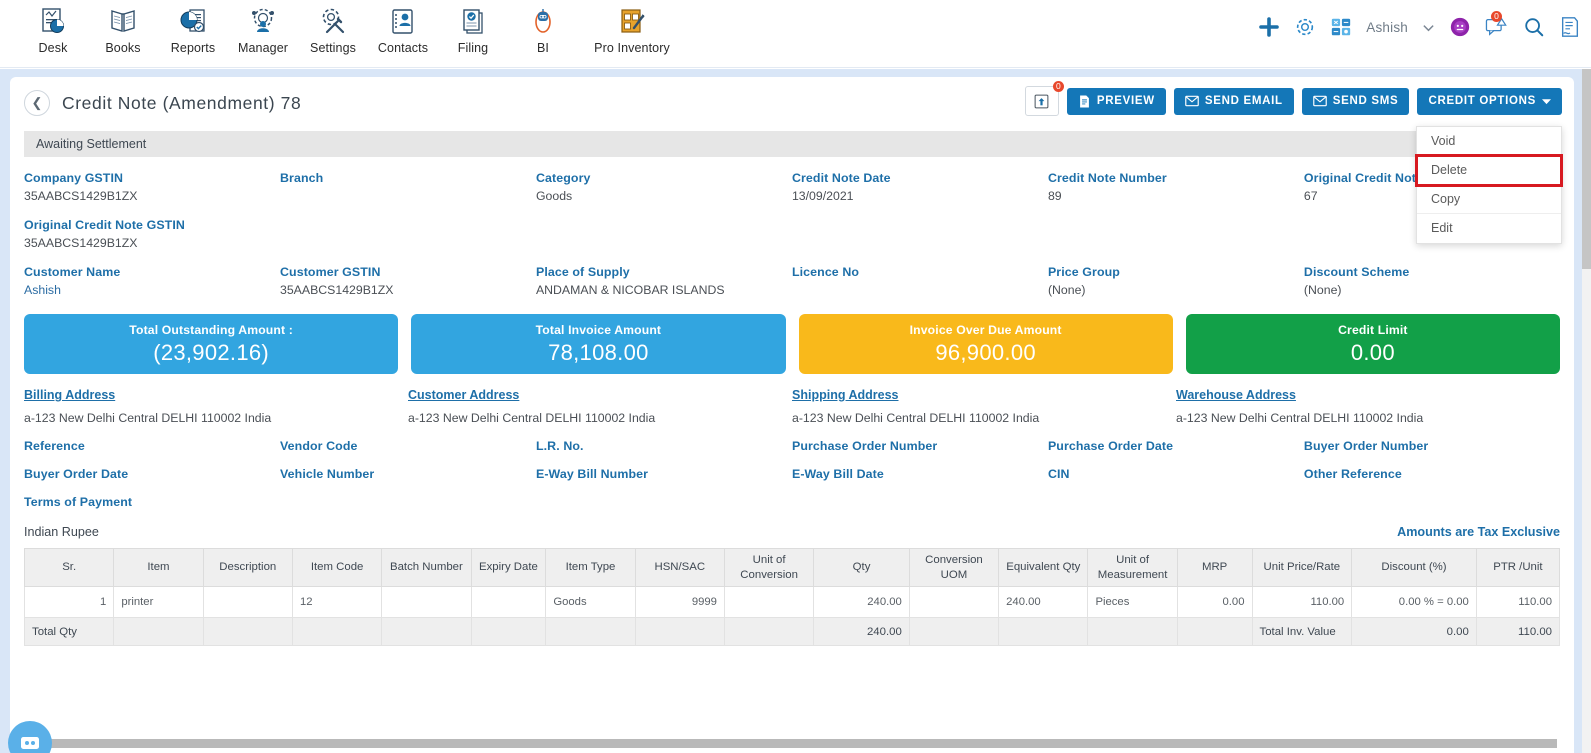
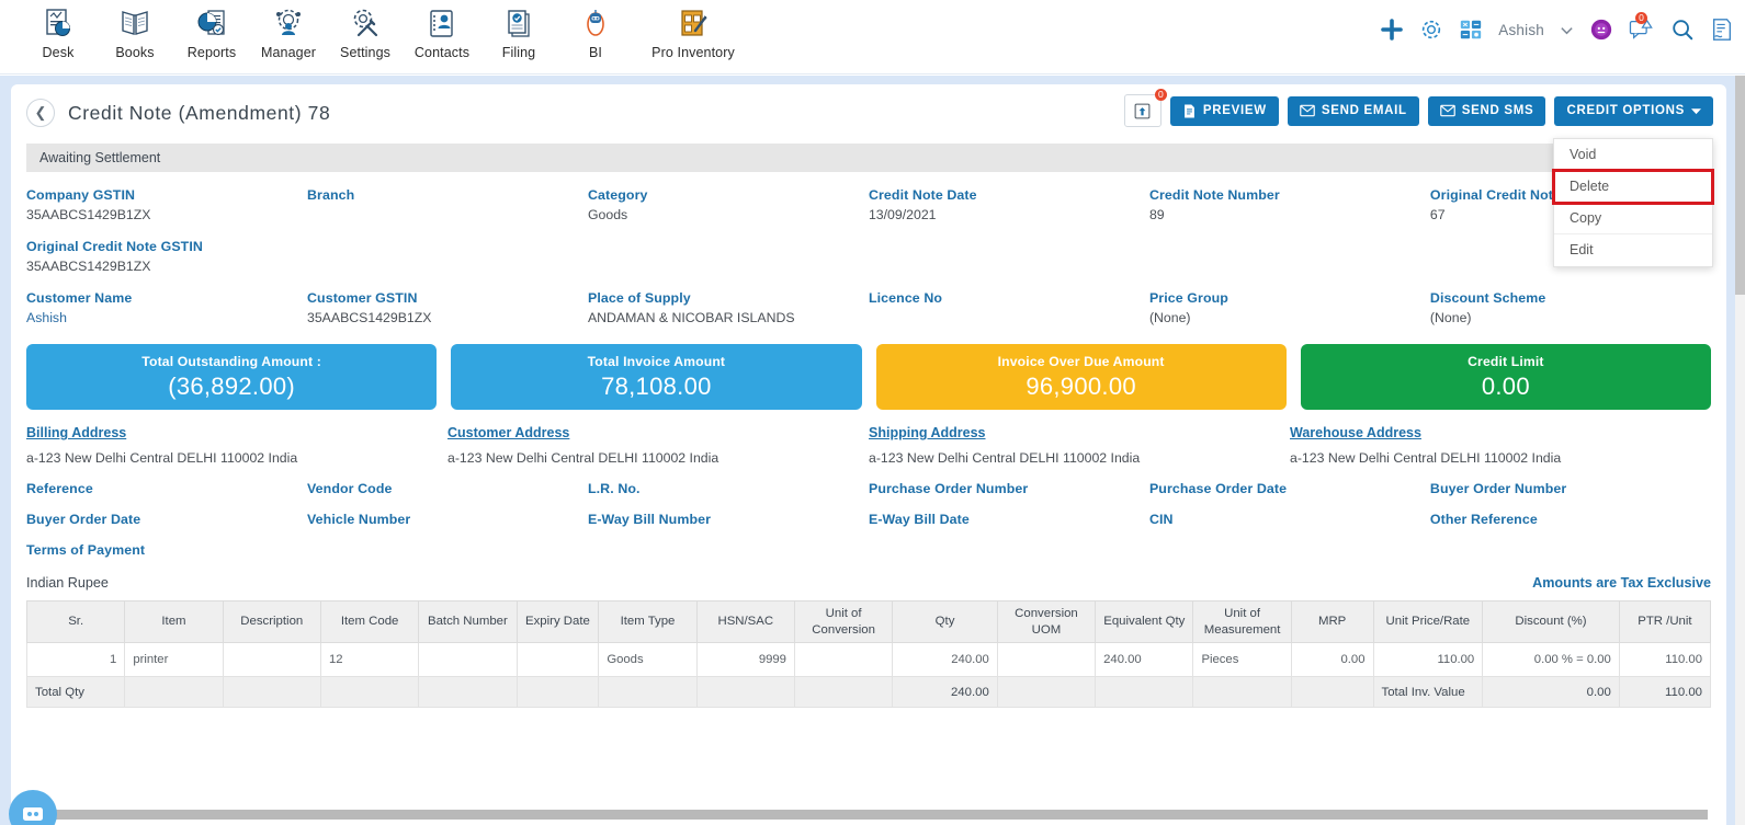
  Desk
  Books
  Reports
  Manager
  Settings
  Contacts
  Filing
  BI
  Pro Inventory
  Ashish
  0
  ❮
  Credit Note (Amendment) 78
  0
  PREVIEW
  SEND EMAIL
  SEND SMS
  CREDIT OPTIONS
  Void
  Delete
  Copy
  Edit
  Awaiting Settlement
  Company GSTIN
  35AABCS1429B1ZX
  Branch
  Category
  Goods
  Credit Note Date
  13/09/2021
  Credit Note Number
  89
  Original Credit Not
  67
  Original Credit Note GSTIN
  35AABCS1429B1ZX
  Customer Name
  Ashish
  Customer GSTIN
  35AABCS1429B1ZX
  Place of Supply
  ANDAMAN & NICOBAR ISLANDS
  Licence No
  Price Group
  (None)
  Discount Scheme
  (None)
  Total Outstanding Amount :
- (23,902.16)
+ (36,892.00)
  Total Invoice Amount
  78,108.00
  Invoice Over Due Amount
  96,900.00
  Credit Limit
  0.00
  Billing Address
  a-123 New Delhi Central DELHI 110002 India
  Customer Address
  a-123 New Delhi Central DELHI 110002 India
  Shipping Address
  a-123 New Delhi Central DELHI 110002 India
  Warehouse Address
  a-123 New Delhi Central DELHI 110002 India
  Reference
  Vendor Code
  L.R. No.
  Purchase Order Number
  Purchase Order Date
  Buyer Order Number
  Buyer Order Date
  Vehicle Number
  E-Way Bill Number
  E-Way Bill Date
  CIN
  Other Reference
  Terms of Payment
  Indian Rupee
  Amounts are Tax Exclusive
  Sr.	Item	Description	Item Code	Batch Number	Expiry Date	Item Type	HSN/SAC	Unit of Conversion	Qty	Conversion UOM	Equivalent Qty	Unit of Measurement	MRP	Unit Price/Rate	Discount (%)	PTR /Unit
  1	printer		12			Goods	9999		240.00		240.00	Pieces	0.00	110.00	0.00 % = 0.00	110.00
  Total Qty									240.00					Total Inv. Value	0.00	110.00
